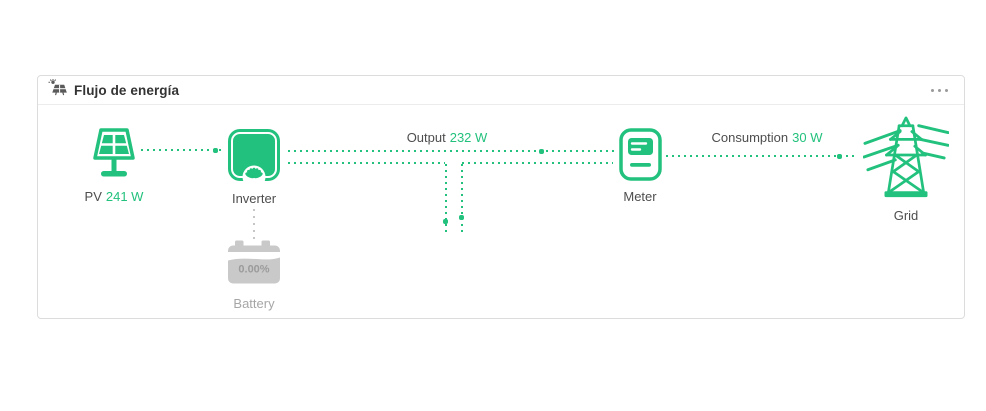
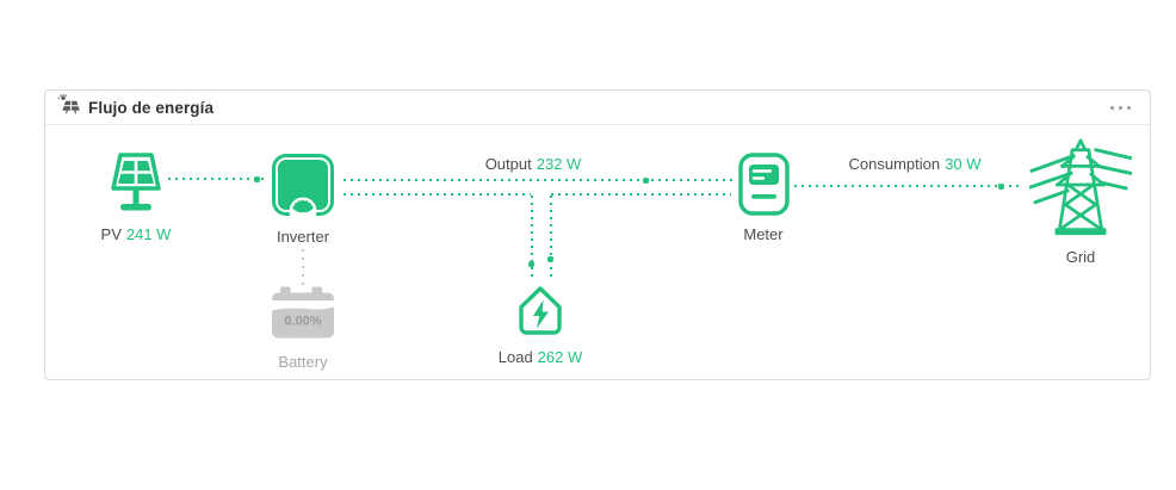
  Flujo de energía
  PV 241 W
  Inverter
  0.00%
  Battery
  Output 232 W
+ Load 262 W
  Meter
  Consumption 30 W
  Grid
